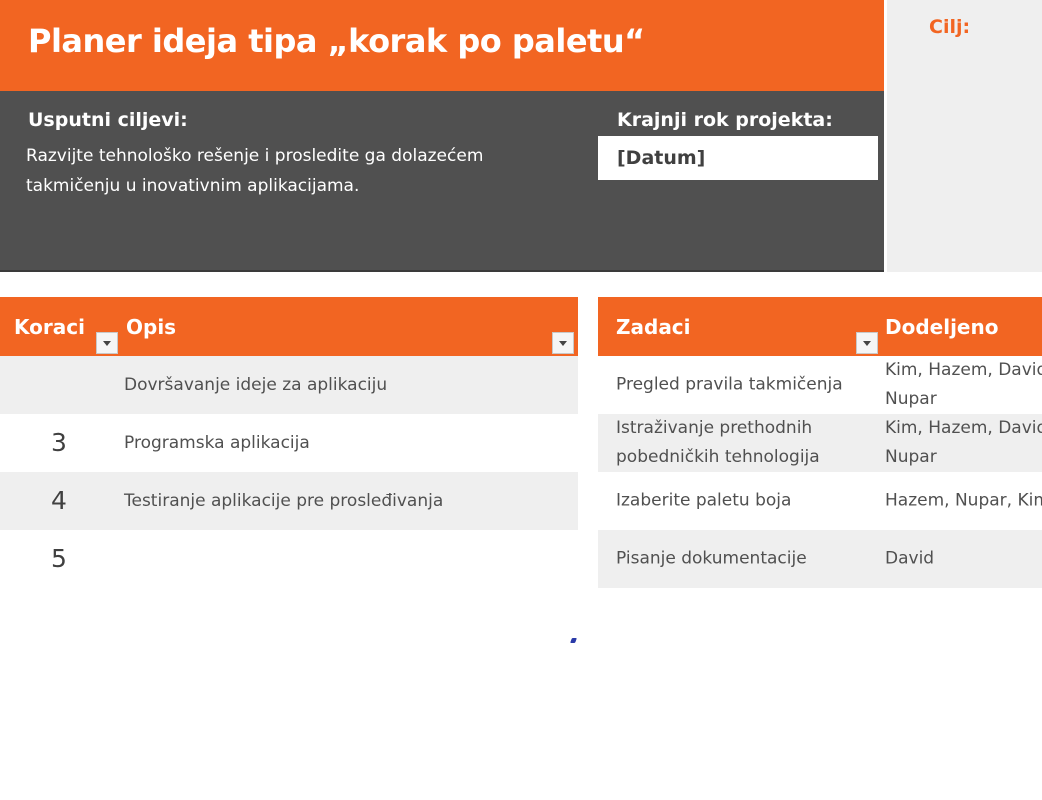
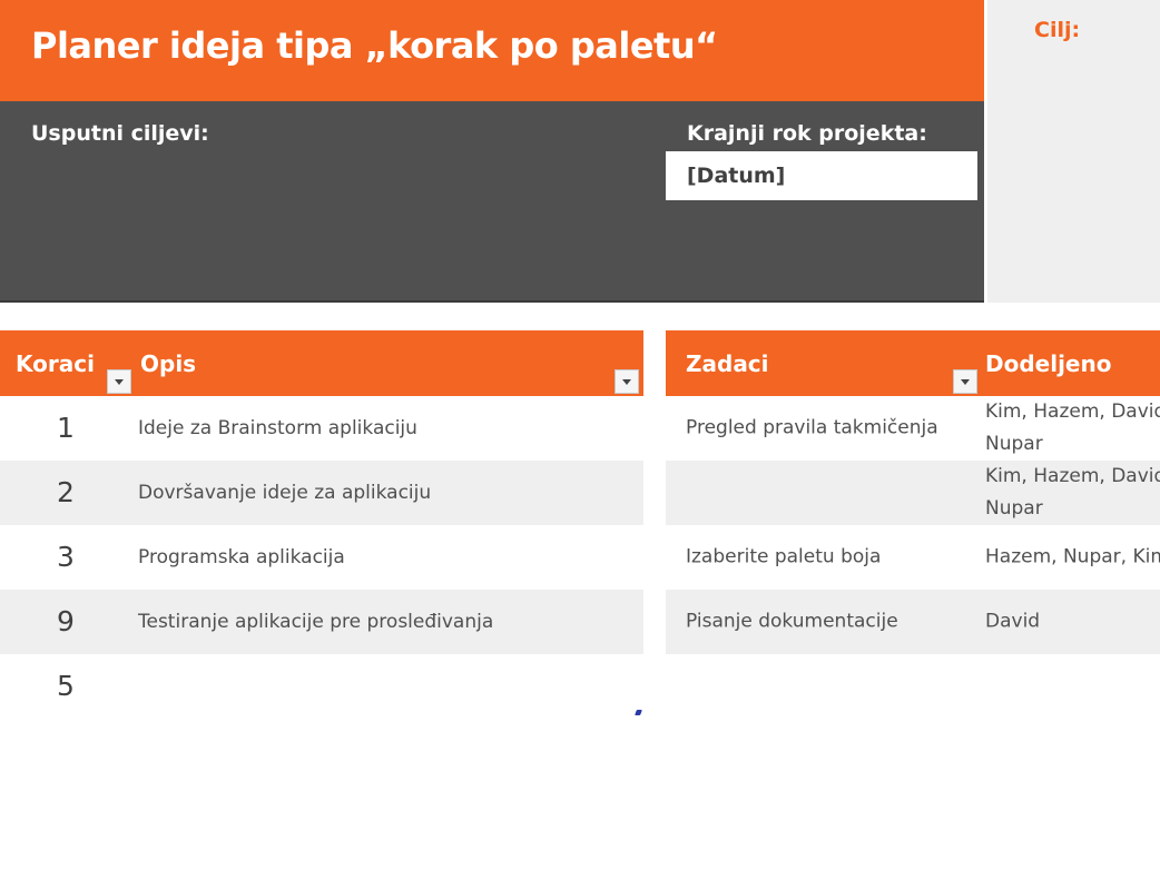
  Planer ideja tipa „korak po paletu“
  Cilj:
  Usputni ciljevi:
- Razvijte tehnološko rešenje i prosledite ga dolazećem takmičenju u inovativnim aplikacijama.
  Krajnji rok projekta:
  [Datum]
  Koraci
  Opis
+ 1
+ Ideje za Brainstorm aplikaciju
+ 2
  Dovršavanje ideje za aplikaciju
  3
  Programska aplikacija
- 4
+ 9
  Testiranje aplikacije pre prosleđivanja
  5
  Zadaci
  Dodeljeno
  Pregled pravila takmičenja
  Kim, Hazem, Davi
  Nupar
- Istraživanje prethodnih pobedničkih tehnologija
  Kim, Hazem, Davi
  Nupar
  Izaberite paletu boja
  Hazem, Nupar, Ki
  Pisanje dokumentacije
  David
